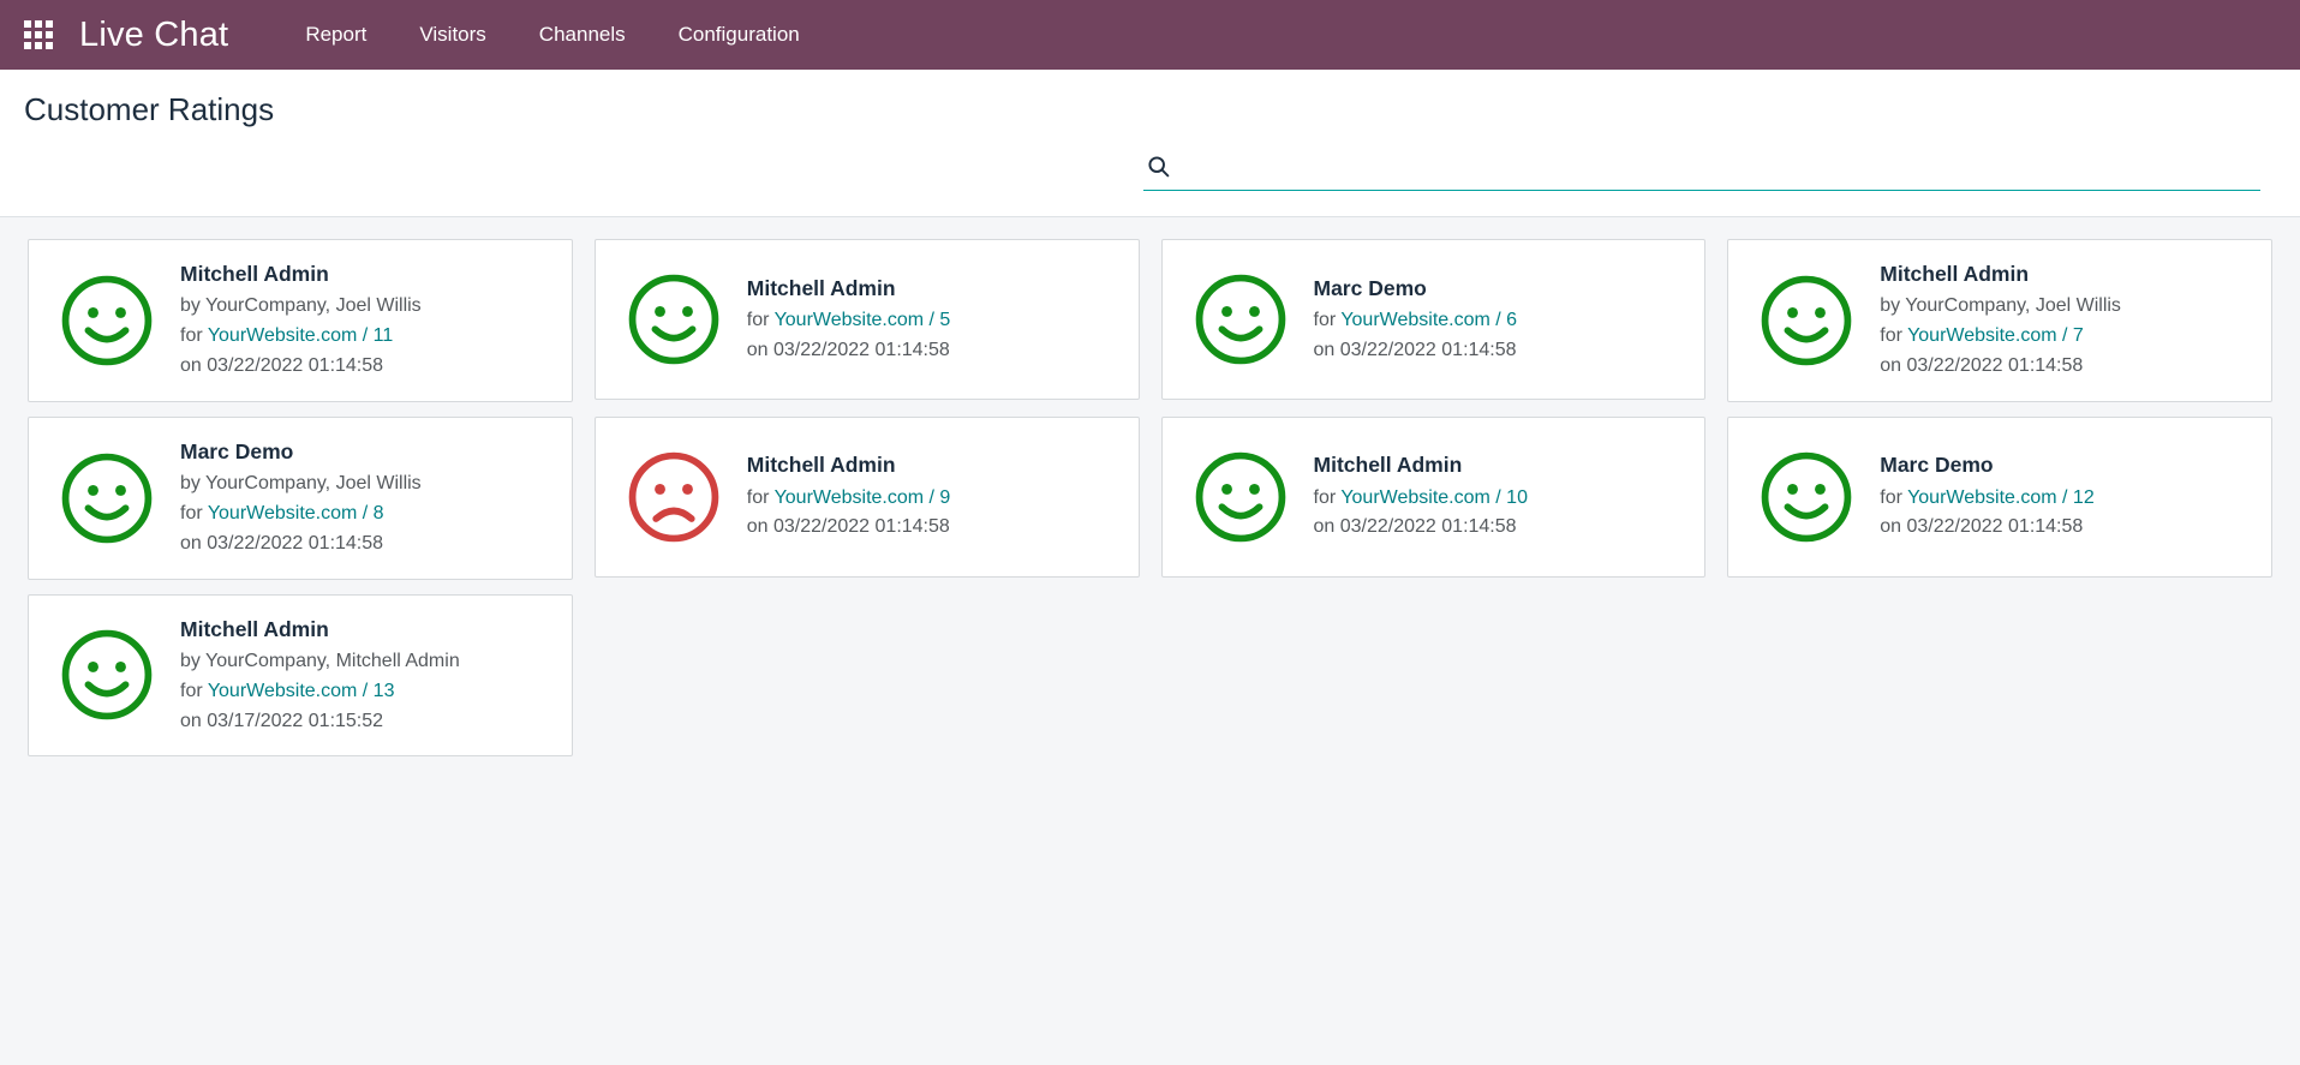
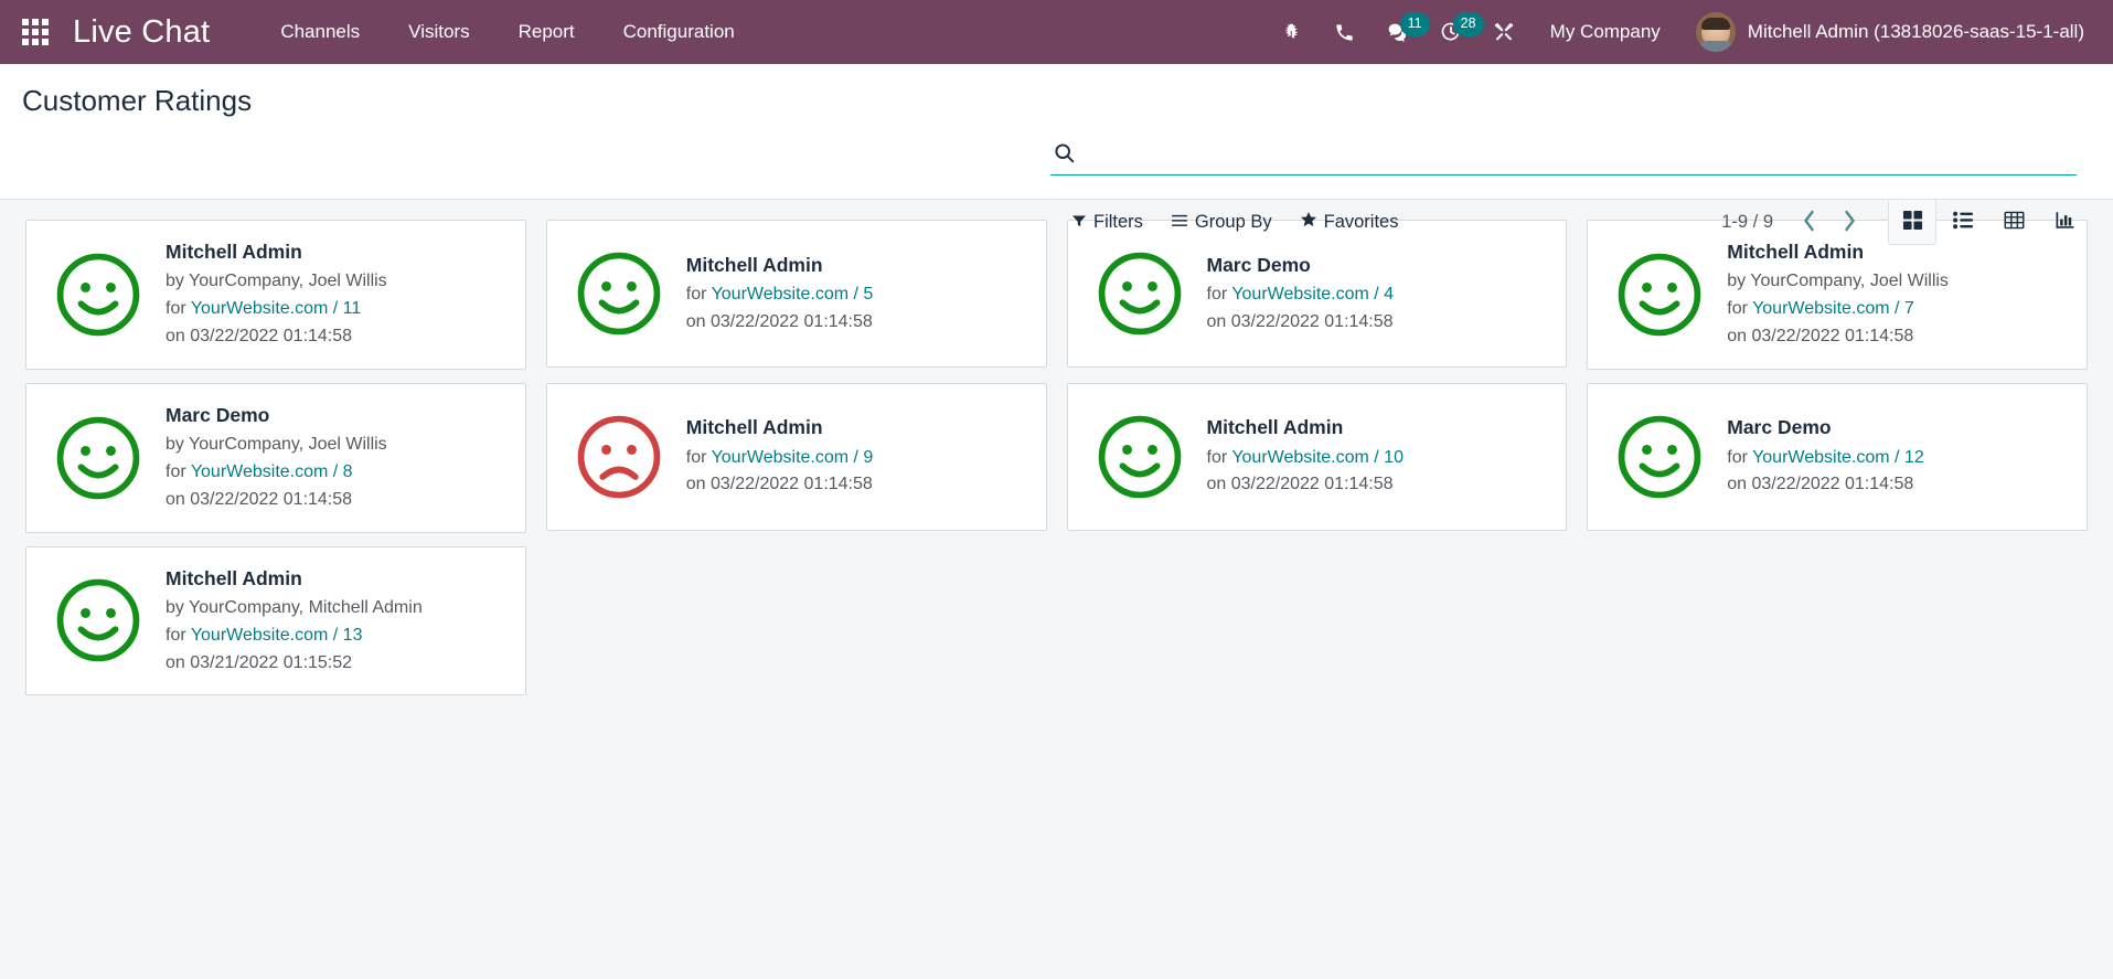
  Live Chat
- Report
+ Channels
  Visitors
- Channels
+ Report
  Configuration
+ 11
+ 28
+ My Company
+ Mitchell Admin (13818026-saas-15-1-all)
  Customer Ratings
+ Filters
+ Group By
+ Favorites
+ 1-9 / 9
  Mitchell Admin
  by YourCompany, Joel Willis
  for YourWebsite.com / 11
  on 03/22/2022 01:14:58
  Mitchell Admin
  for YourWebsite.com / 5
  on 03/22/2022 01:14:58
  Marc Demo
- for YourWebsite.com / 6
+ for YourWebsite.com / 4
  on 03/22/2022 01:14:58
  Mitchell Admin
  by YourCompany, Joel Willis
  for YourWebsite.com / 7
  on 03/22/2022 01:14:58
  Marc Demo
  by YourCompany, Joel Willis
  for YourWebsite.com / 8
  on 03/22/2022 01:14:58
  Mitchell Admin
  for YourWebsite.com / 9
  on 03/22/2022 01:14:58
  Mitchell Admin
  for YourWebsite.com / 10
  on 03/22/2022 01:14:58
  Marc Demo
  for YourWebsite.com / 12
  on 03/22/2022 01:14:58
  Mitchell Admin
  by YourCompany, Mitchell Admin
  for YourWebsite.com / 13
- on 03/17/2022 01:15:52
+ on 03/21/2022 01:15:52
